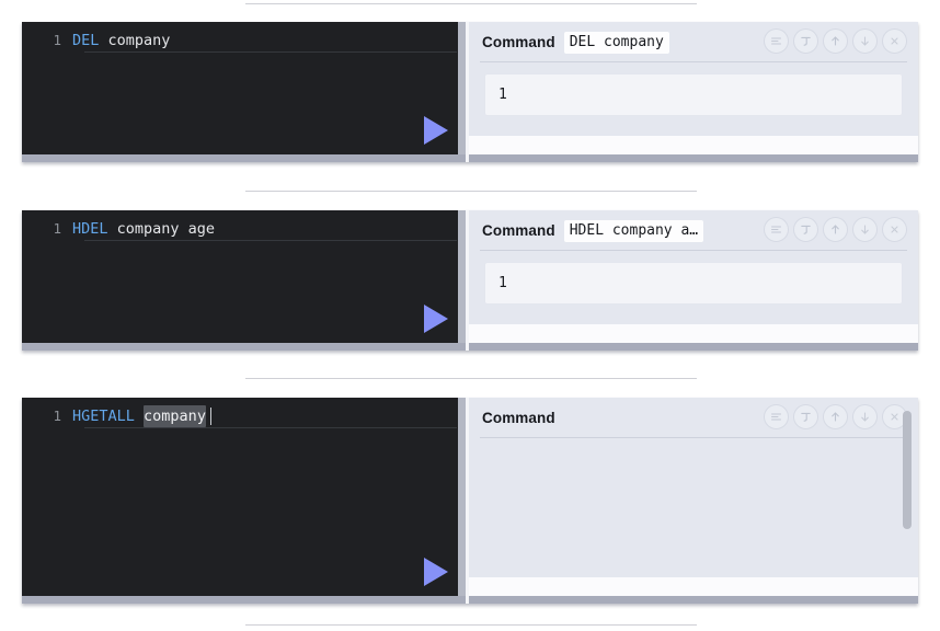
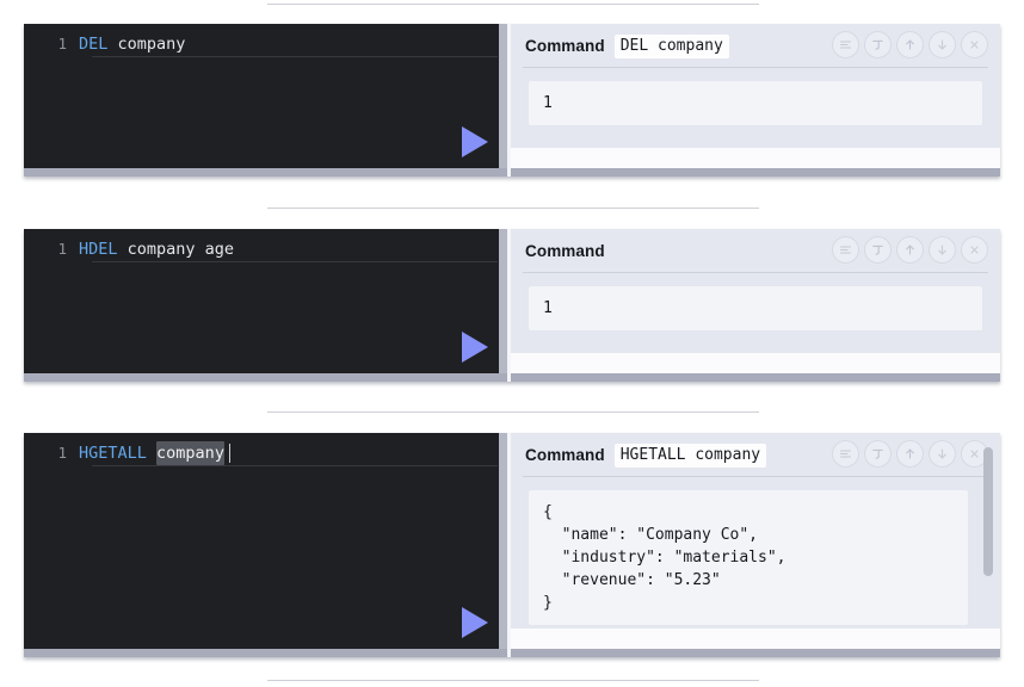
  1
  DEL
  company
  Command
  DEL company
  1
  1
  HDEL
  company age
  Command
- HDEL company a…
  1
  1
  HGETALL
  company
  Command
+ HGETALL company
+ {
+ "name": "Company Co",
+ "industry": "materials",
+ "revenue": "5.23"
+ }
